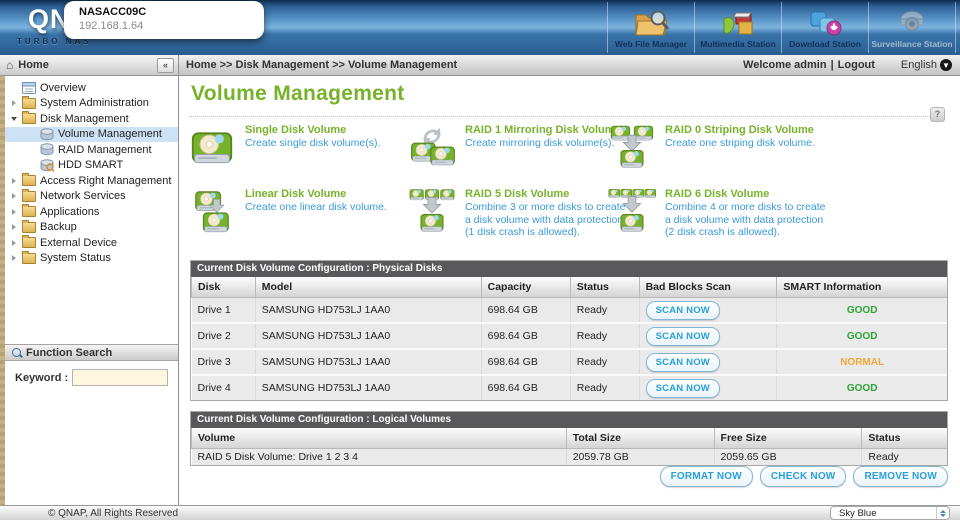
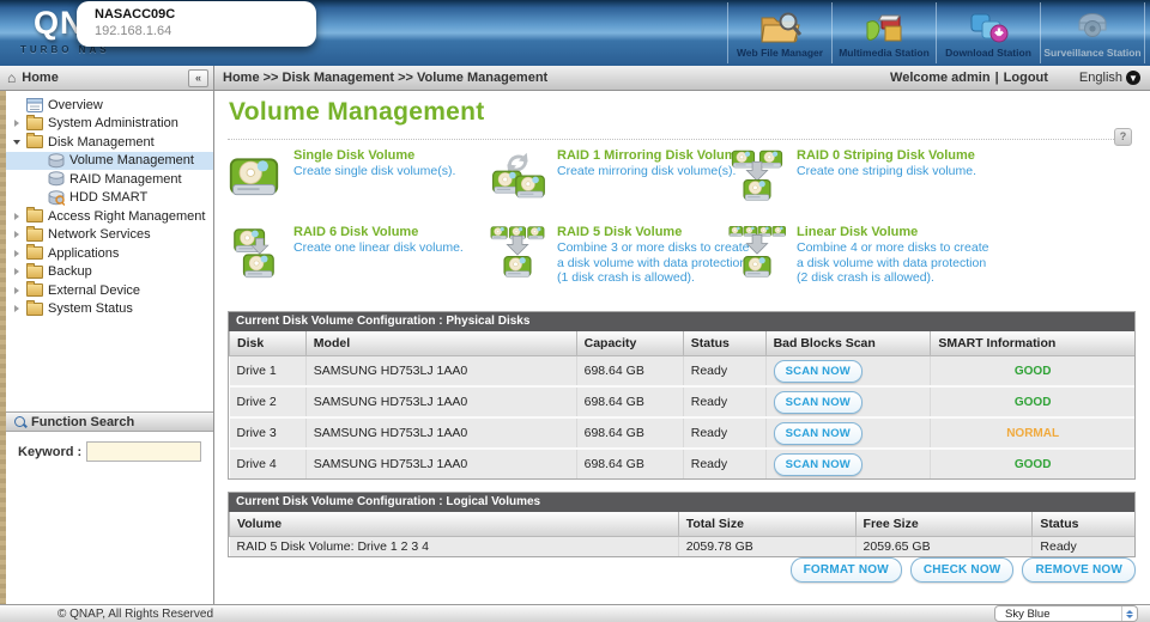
  TURBO NAS
  Web File Manager
  Multimedia Station
  Download Station
  Surveillance Station
  NASACC09C
  192.168.1.64
  ⌂
  Home
  «
  Home >> Disk Management >> Volume Management
  Welcome admin
  |
  Logout
  English
  ▼
  Overview
  System Administration
  Disk Management
  Volume Management
  RAID Management
  HDD SMART
  Access Right Management
  Network Services
  Applications
  Backup
  External Device
  System Status
  Function Search
  Keyword :
  Volume Management
  ?
  Single Disk Volume
  Create single disk volume(s).
  RAID 1 Mirroring Disk Volum
  Create mirroring disk volume(s).
  RAID 0 Striping Disk Volume
  Create one striping disk volume.
- Linear Disk Volume
+ RAID 6 Disk Volume
  Create one linear disk volume.
  RAID 5 Disk Volume
  Combine 3 or more disks to create a disk volume with data protection (1 disk crash is allowed).
- RAID 6 Disk Volume
+ Linear Disk Volume
  Combine 4 or more disks to create a disk volume with data protection (2 disk crash is allowed).
  Current Disk Volume Configuration : Physical Disks
  Disk	Model	Capacity	Status	Bad Blocks Scan	SMART Information
  Drive 1	SAMSUNG HD753LJ 1AA0	698.64 GB	Ready	SCAN NOW	GOOD
  Drive 2	SAMSUNG HD753LJ 1AA0	698.64 GB	Ready	SCAN NOW	GOOD
  Drive 3	SAMSUNG HD753LJ 1AA0	698.64 GB	Ready	SCAN NOW	NORMAL
  Drive 4	SAMSUNG HD753LJ 1AA0	698.64 GB	Ready	SCAN NOW	GOOD
  Current Disk Volume Configuration : Logical Volumes
  Volume	Total Size	Free Size	Status
  RAID 5 Disk Volume: Drive 1 2 3 4	2059.78 GB	2059.65 GB	Ready
  FORMAT NOW
  CHECK NOW
  REMOVE NOW
  © QNAP, All Rights Reserved
  Sky Blue
